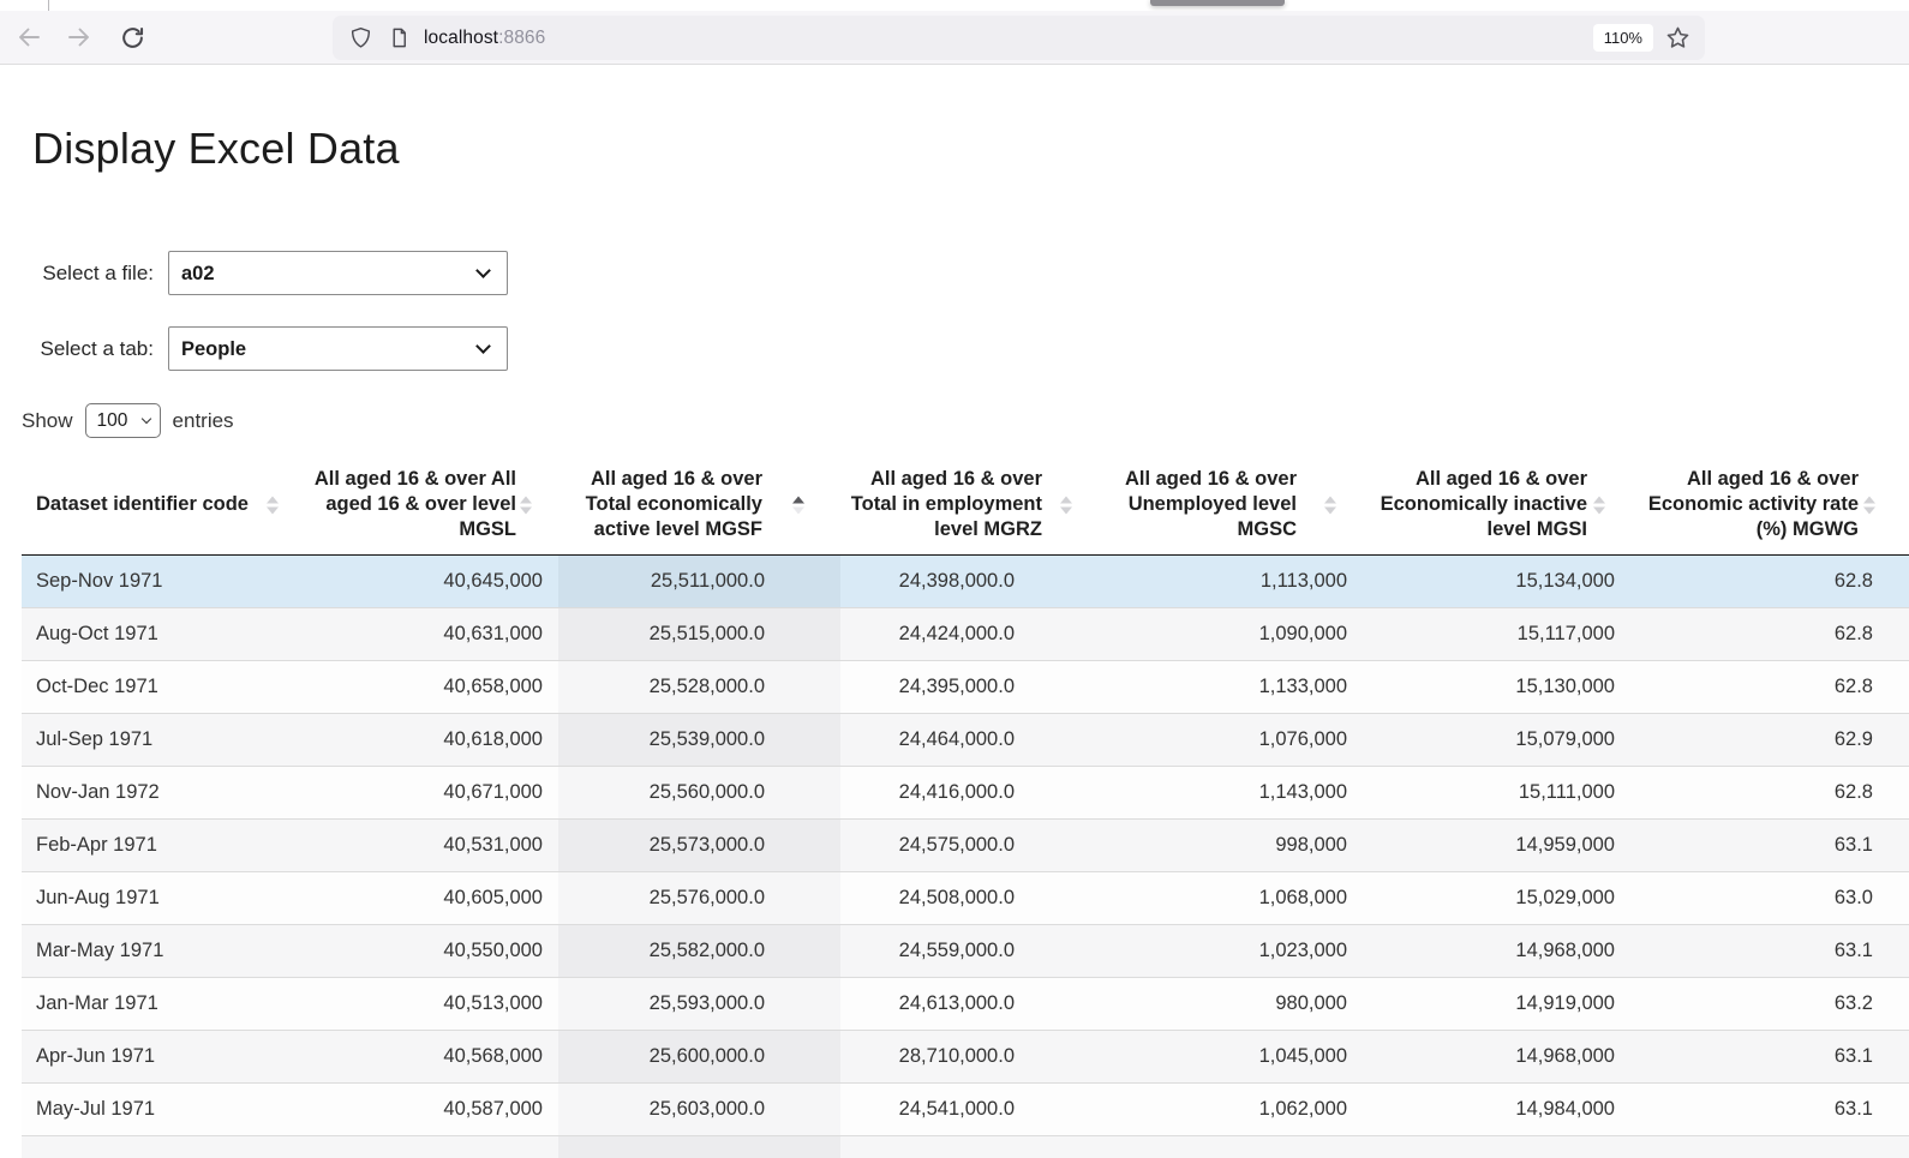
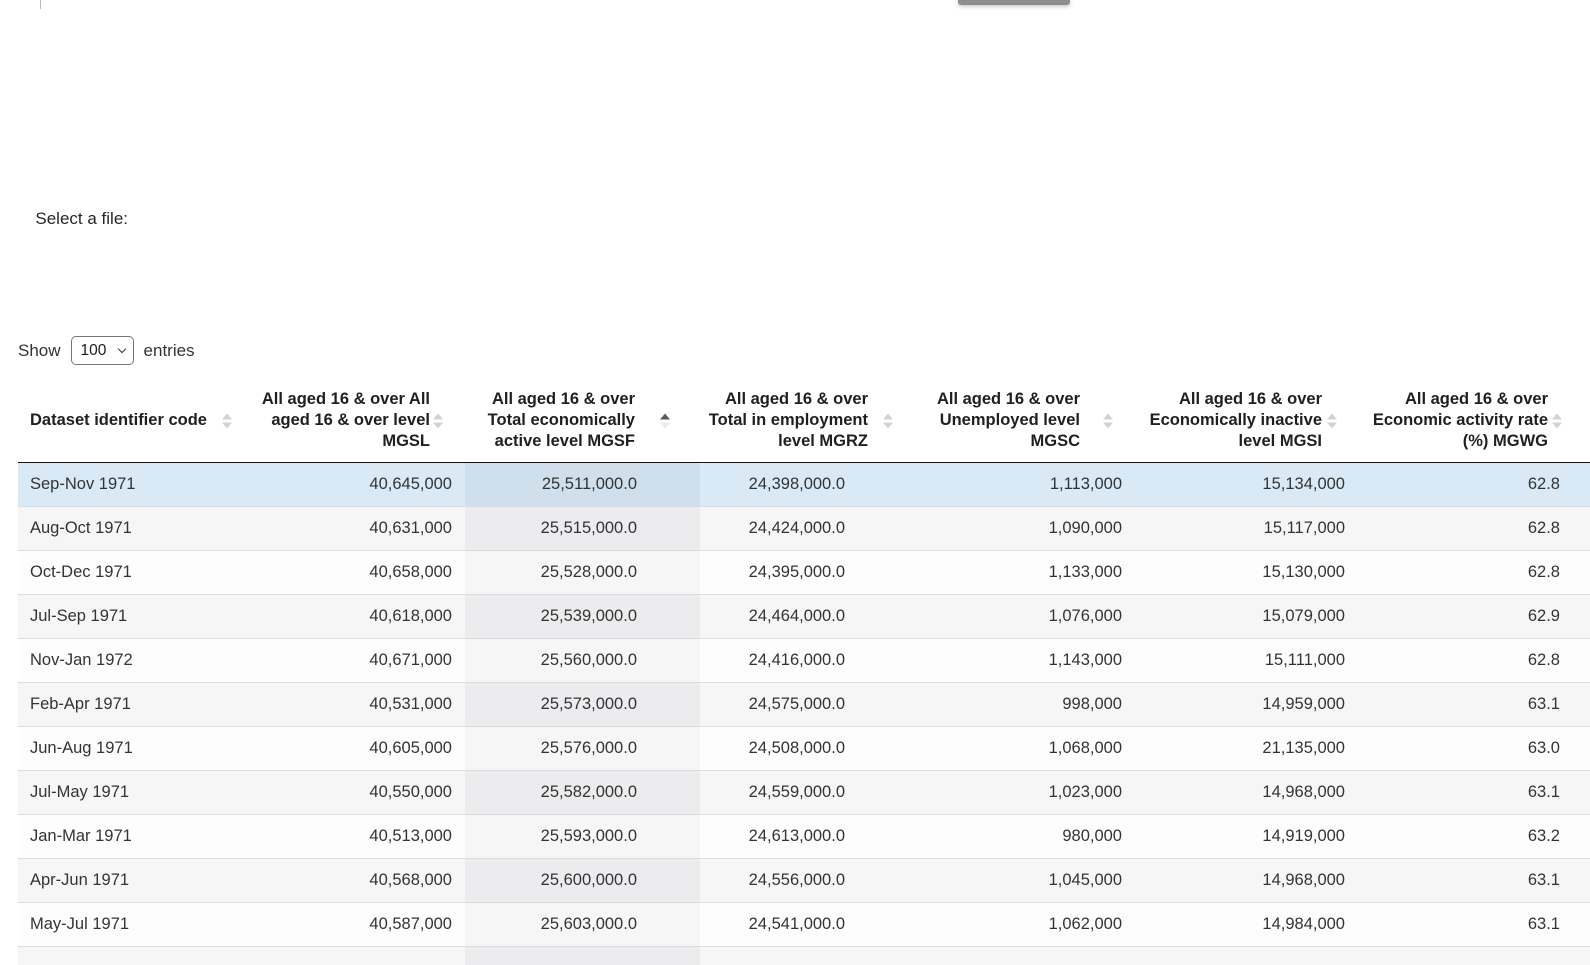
- localhost:8866
- 110%
- Display Excel Data
  Select a file:
- a02
- Select a tab:
- People
  Show
  100
  entries
  Dataset identifier code	All aged 16 & over Allaged 16 & over levelMGSL	All aged 16 & overTotal economicallyactive level MGSF	All aged 16 & overTotal in employmentlevel MGRZ	All aged 16 & overUnemployed levelMGSC	All aged 16 & overEconomically inactivelevel MGSI	All aged 16 & overEconomic activity rate(%) MGWG
  Sep-Nov 1971	40,645,000	25,511,000.0	24,398,000.0	1,113,000	15,134,000	62.8
  Aug-Oct 1971	40,631,000	25,515,000.0	24,424,000.0	1,090,000	15,117,000	62.8
  Oct-Dec 1971	40,658,000	25,528,000.0	24,395,000.0	1,133,000	15,130,000	62.8
  Jul-Sep 1971	40,618,000	25,539,000.0	24,464,000.0	1,076,000	15,079,000	62.9
  Nov-Jan 1972	40,671,000	25,560,000.0	24,416,000.0	1,143,000	15,111,000	62.8
  Feb-Apr 1971	40,531,000	25,573,000.0	24,575,000.0	998,000	14,959,000	63.1
- Jun-Aug 1971	40,605,000	25,576,000.0	24,508,000.0	1,068,000	15,029,000	63.0
+ Jun-Aug 1971	40,605,000	25,576,000.0	24,508,000.0	1,068,000	21,135,000	63.0
- Mar-May 1971	40,550,000	25,582,000.0	24,559,000.0	1,023,000	14,968,000	63.1
+ Jul-May 1971	40,550,000	25,582,000.0	24,559,000.0	1,023,000	14,968,000	63.1
  Jan-Mar 1971	40,513,000	25,593,000.0	24,613,000.0	980,000	14,919,000	63.2
- Apr-Jun 1971	40,568,000	25,600,000.0	28,710,000.0	1,045,000	14,968,000	63.1
+ Apr-Jun 1971	40,568,000	25,600,000.0	24,556,000.0	1,045,000	14,968,000	63.1
  May-Jul 1971	40,587,000	25,603,000.0	24,541,000.0	1,062,000	14,984,000	63.1
